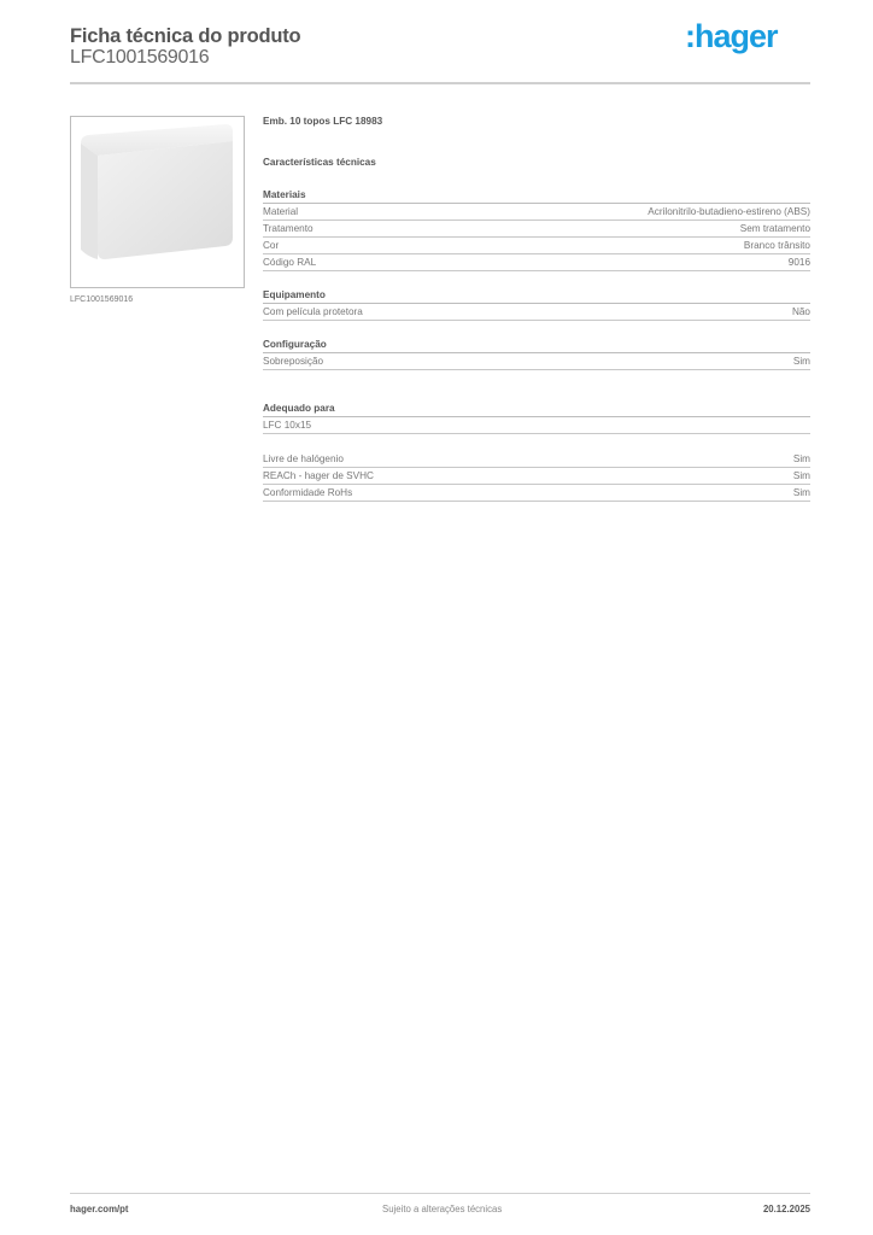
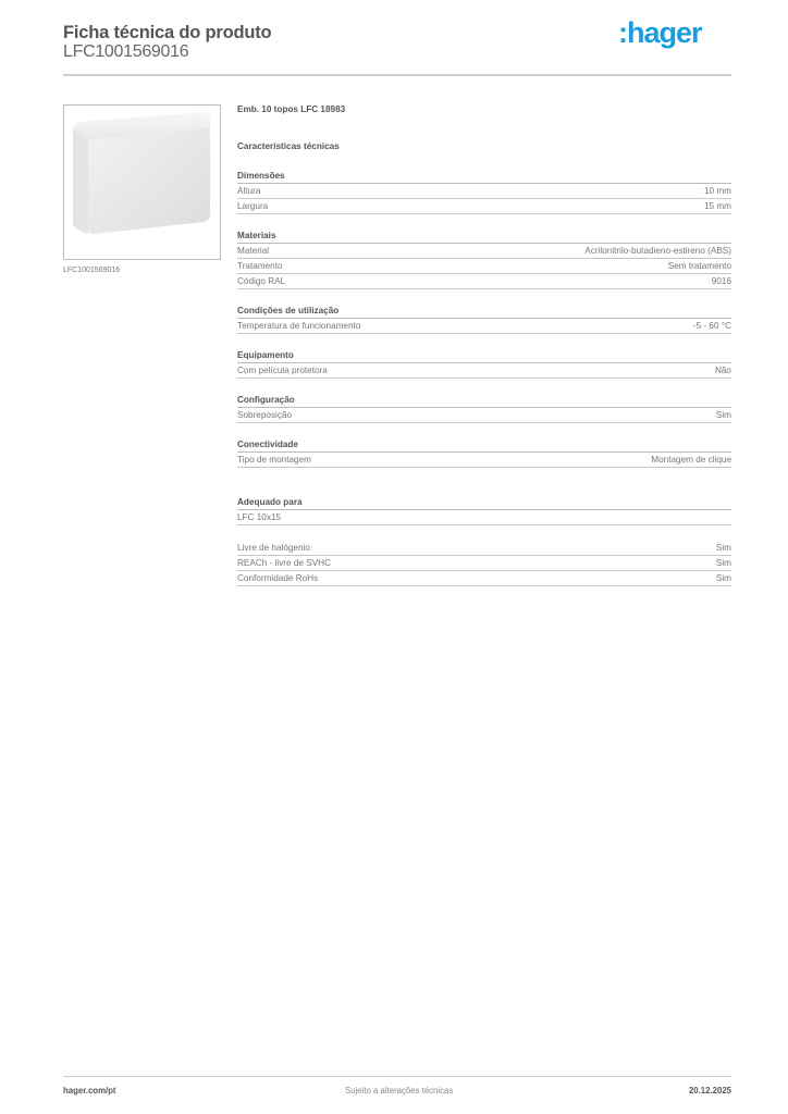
  Ficha técnica do produto
  LFC1001569016
  :hager
  Emb. 10 topos LFC 18983
  Características técnicas
+ Dimensões
+ Altura
+ 10 mm
+ Largura
+ 15 mm
  Materiais
  Material
  Acrilonitrilo-butadieno-estireno (ABS)
  Tratamento
  Sem tratamento
- Cor
- Branco trânsito
  Código RAL
  9016
+ Condições de utilização
+ Temperatura de funcionamento
+ -5 - 60 °C
  Equipamento
  Com película protetora
  Não
  Configuração
  Sobreposição
  Sim
+ Conectividade
+ Tipo de montagem
+ Montagem de clique
  Adequado para
  LFC 10x15
  Livre de halógenio
  Sim
- REACh - hager de SVHC
+ REACh - livre de SVHC
  Sim
  Conformidade RoHs
  Sim
  hager.com/pt
  Sujeito a alterações técnicas
  20.12.2025
